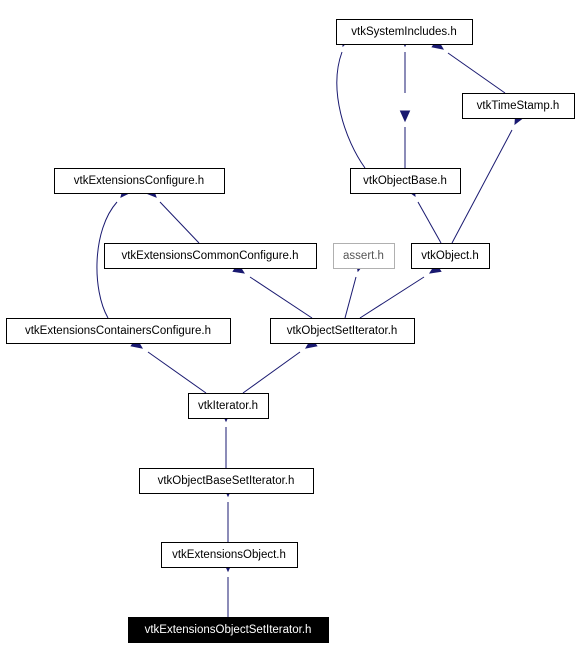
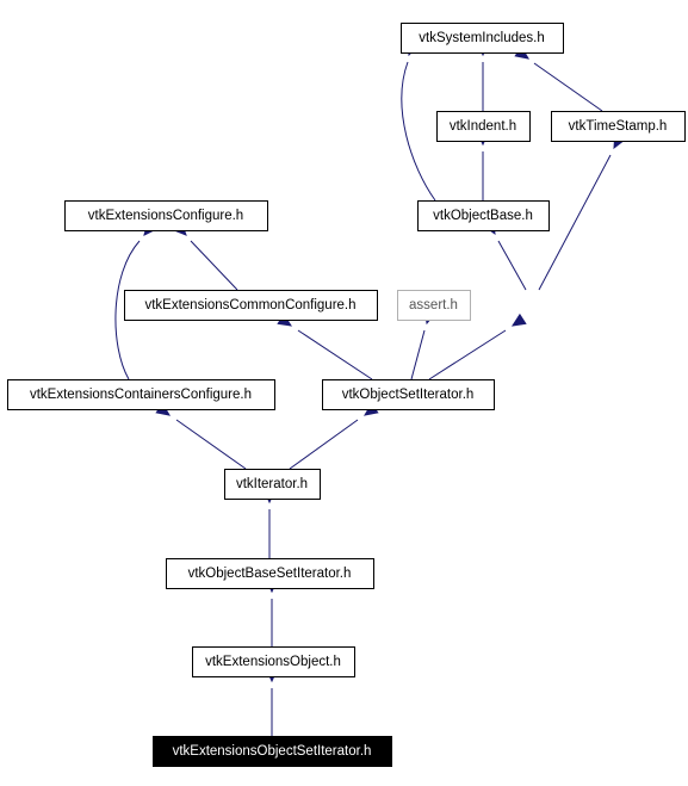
  vtkSystemIncludes.h
+ vtkIndent.h
  vtkTimeStamp.h
  vtkObjectBase.h
  vtkExtensionsConfigure.h
  vtkExtensionsCommonConfigure.h
  assert.h
- vtkObject.h
  vtkExtensionsContainersConfigure.h
  vtkObjectSetIterator.h
  vtkIterator.h
  vtkObjectBaseSetIterator.h
  vtkExtensionsObject.h
  vtkExtensionsObjectSetIterator.h
